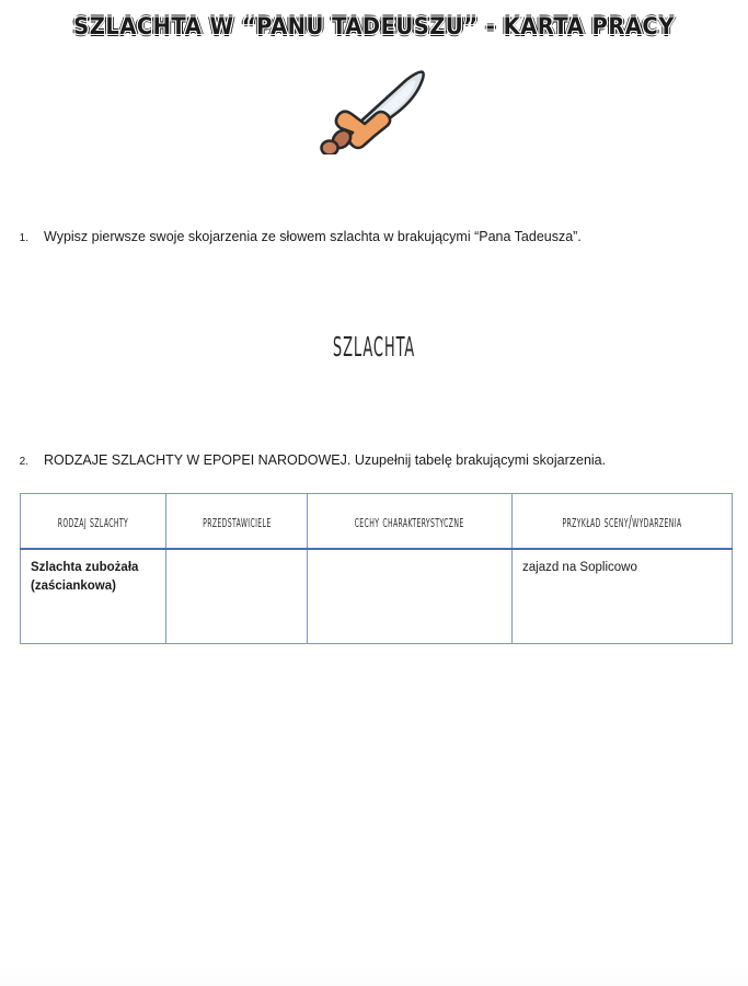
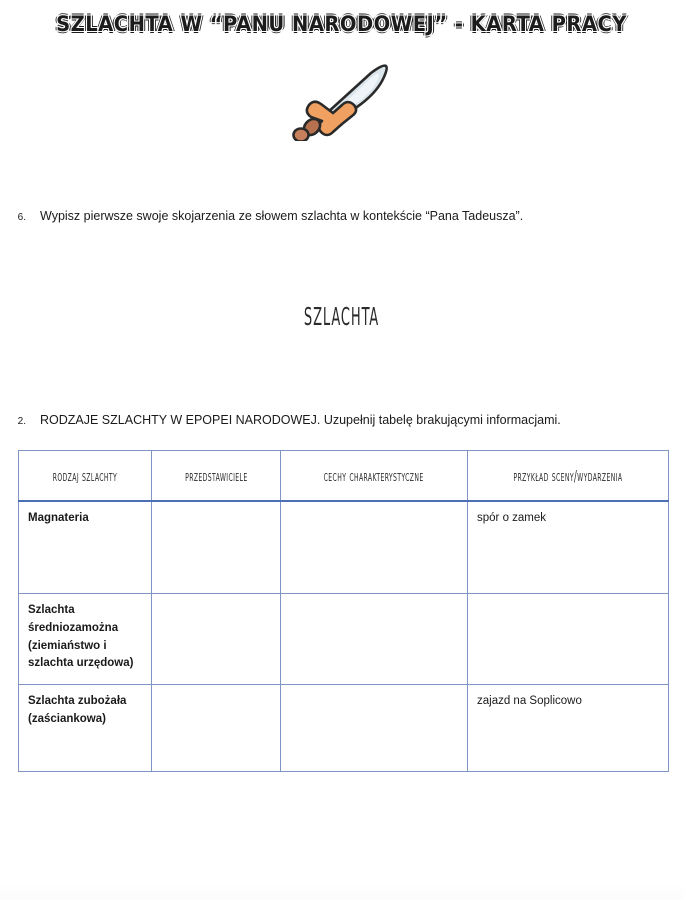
- SZLACHTA W “PANU TADEUSZU” - KARTA PRACY
+ SZLACHTA W “PANU NARODOWEJ” - KARTA PRACY
- 1.
+ 6.
- Wypisz pierwsze swoje skojarzenia ze słowem szlachta w brakującymi “Pana Tadeusza”.
+ Wypisz pierwsze swoje skojarzenia ze słowem szlachta w kontekście “Pana Tadeusza”.
  SZLACHTA
  2.
- RODZAJE SZLACHTY W EPOPEI NARODOWEJ. Uzupełnij tabelę brakującymi skojarzenia.
+ RODZAJE SZLACHTY W EPOPEI NARODOWEJ. Uzupełnij tabelę brakującymi informacjami.
  rodzaj szlachty	przedstawiciele	cechy charakterystyczne	przykład sceny/wydarzenia
+ Magnateria			spór o zamek
+ Szlachta średniozamożna (ziemiaństwo i szlachta urzędowa)
  Szlachta zubożała (zaściankowa)			zajazd na Soplicowo
